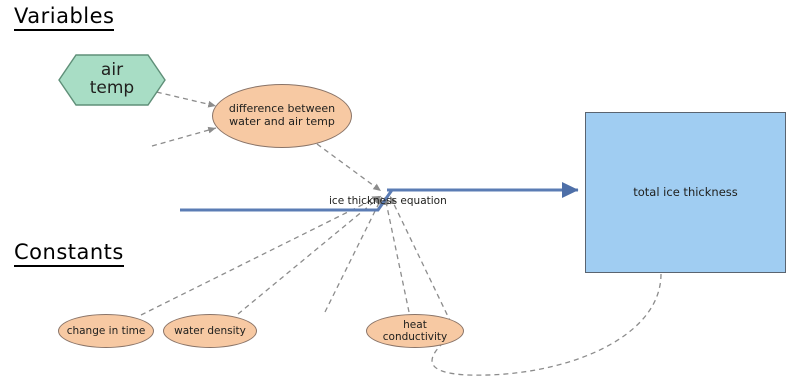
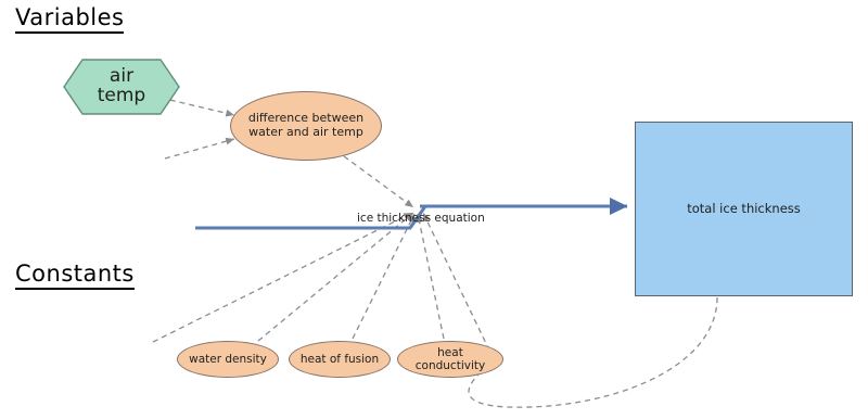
  Variables
  Constants
  air
  temp
  difference between water and air temp
  total ice thickness
- change in time
  water density
+ heat of fusion
  heat conductivity
  ice thickness equation
